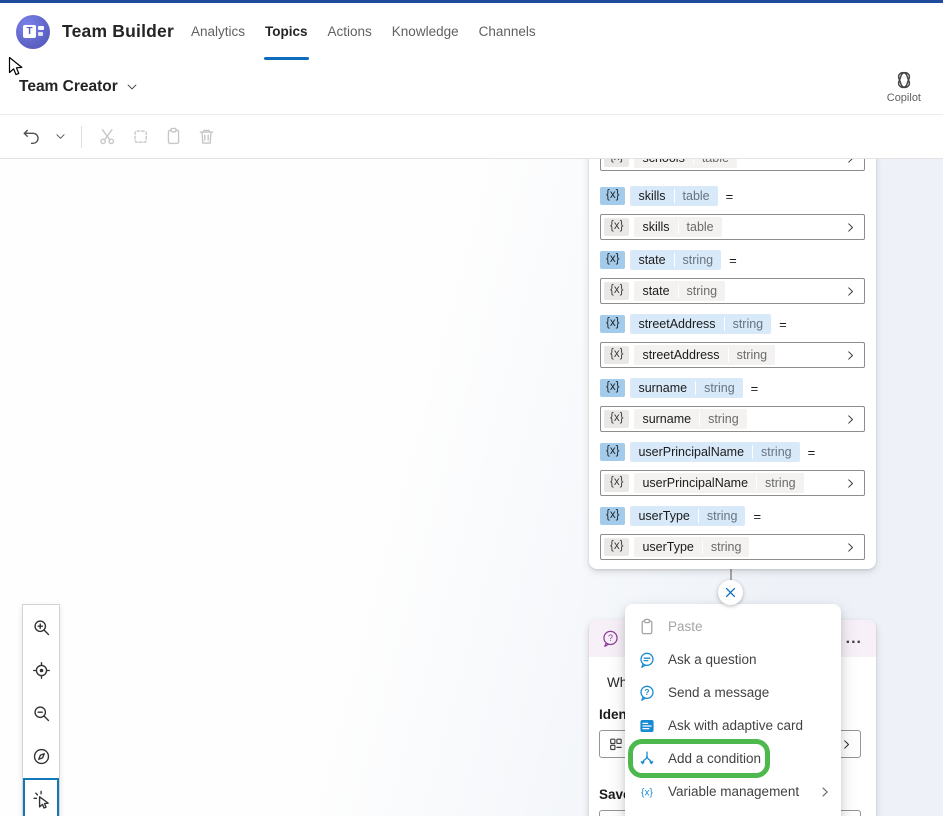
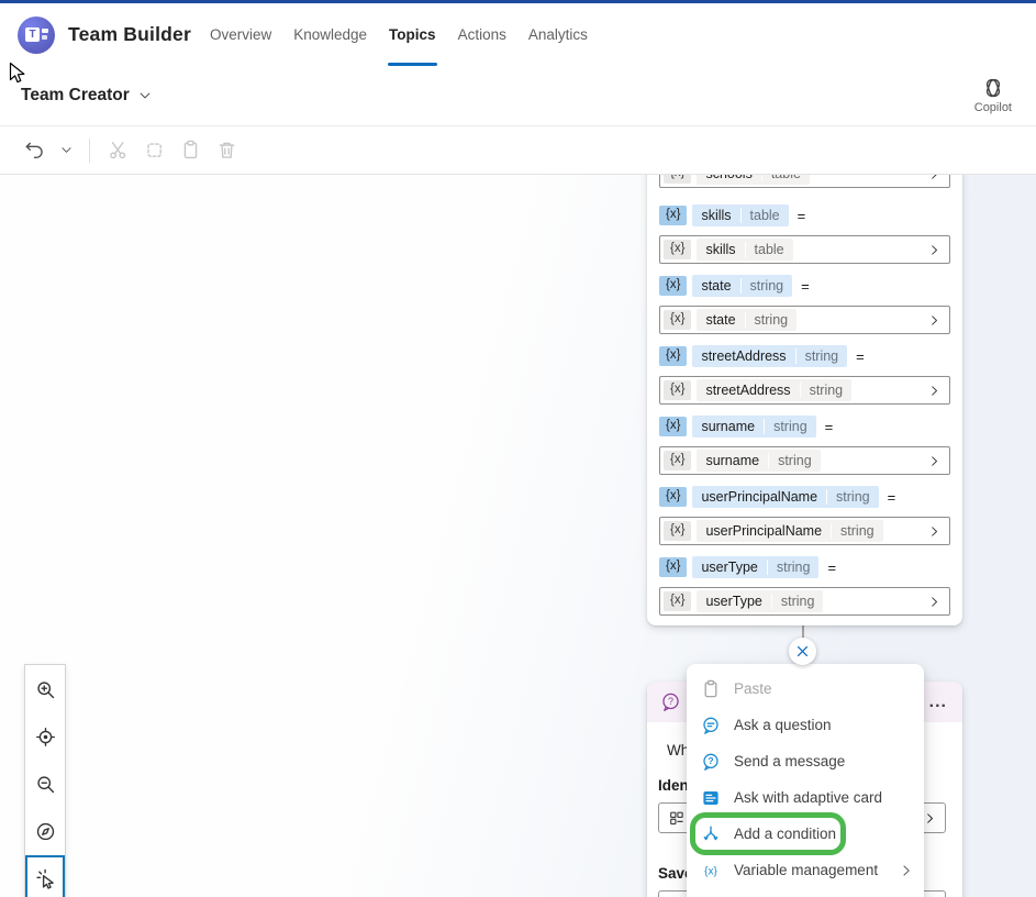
  T
  Team Builder
+ Overview
- Analytics
+ Knowledge
  Topics
  Actions
- Knowledge
+ Analytics
- Channels
  Team Creator
  Copilot
  {x}
  skills
  table
  =
  {x}
  skills
  table
  {x}
  state
  string
  =
  {x}
  state
  string
  {x}
  streetAddress
  string
  =
  {x}
  streetAddress
  string
  {x}
  surname
  string
  =
  {x}
  surname
  string
  {x}
  userPrincipalName
  string
  =
  {x}
  userPrincipalName
  string
  {x}
  userType
  string
  =
  {x}
  userType
  string
  ?
  ...
  Wh
  Iden
  Sav
  Paste
  Ask a question
  ?
  Send a message
  Ask with adaptive card
  Add a condition
  {x}
  Variable management
